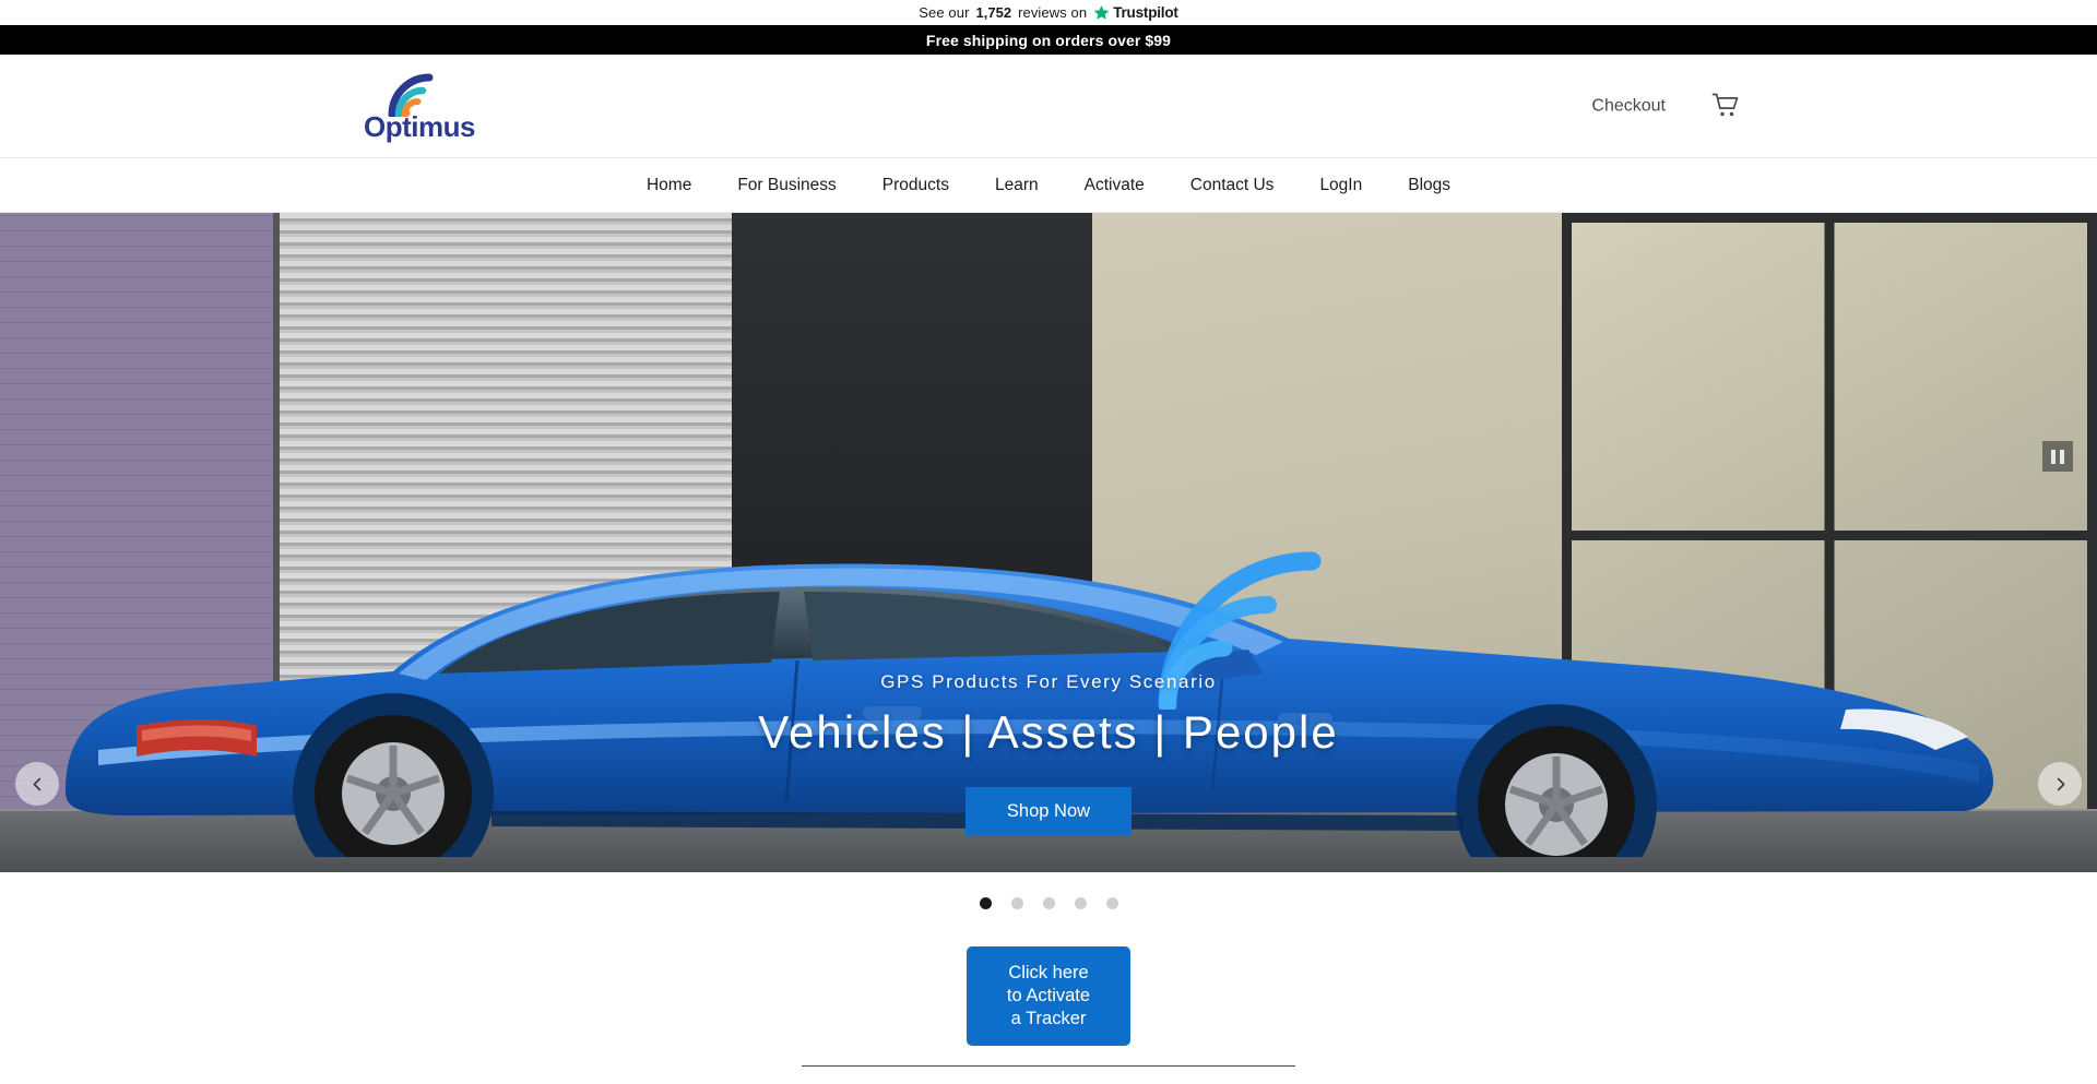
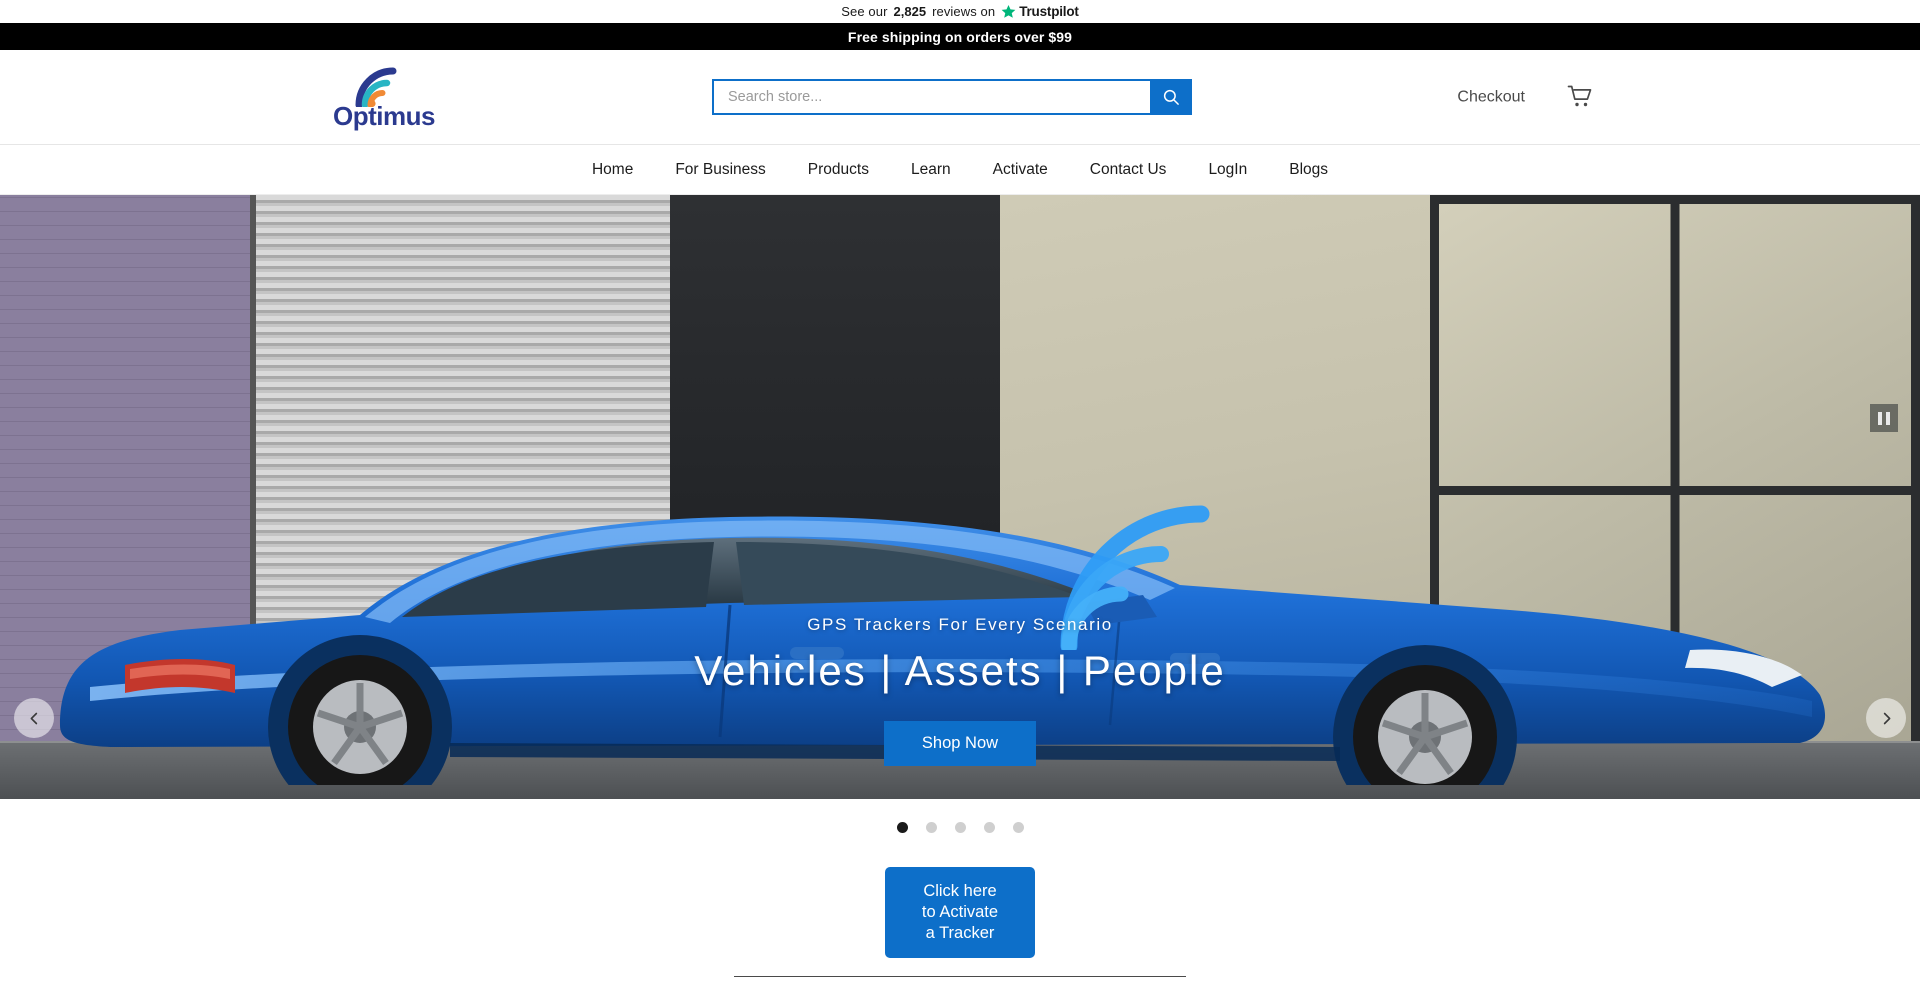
  See our
- 1,752
+ 2,825
  reviews on
  Trustpilot
  Free shipping on orders over $99
  Optimus
+ Search store...
  Checkout
  Home
  For Business
  Products
  Learn
  Activate
  Contact Us
  LogIn
  Blogs
- GPS Products For Every Scenario
+ GPS Trackers For Every Scenario
  Vehicles | Assets | People
  Shop Now
  Click here
  to Activate
  a Tracker
